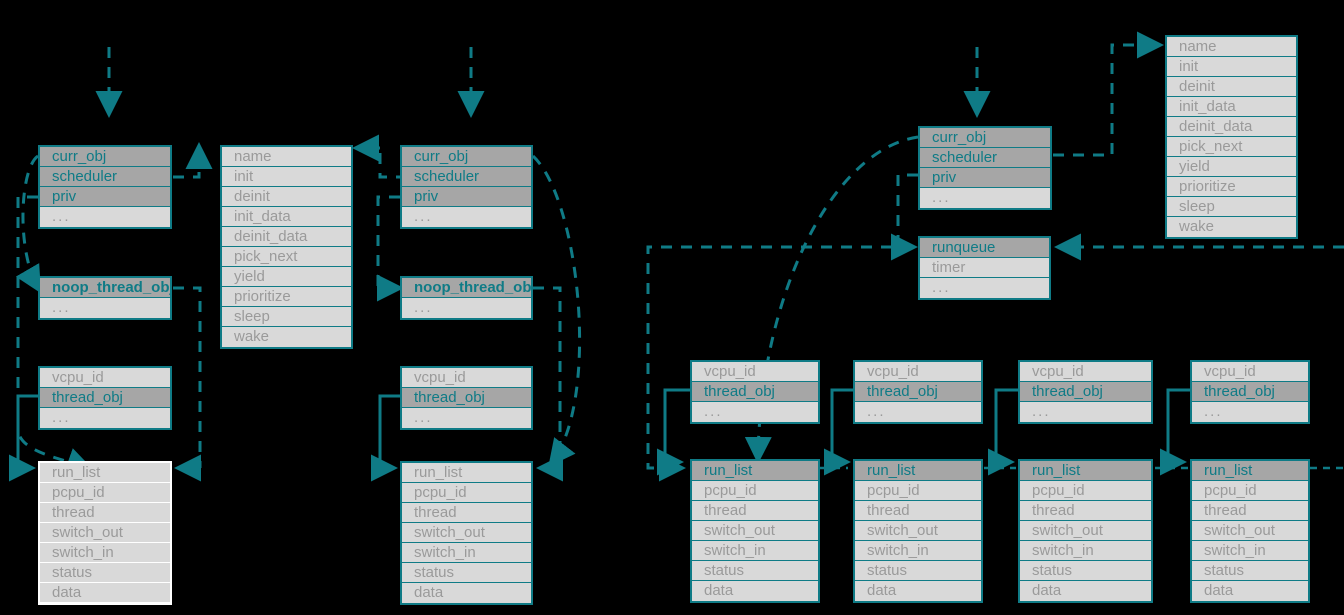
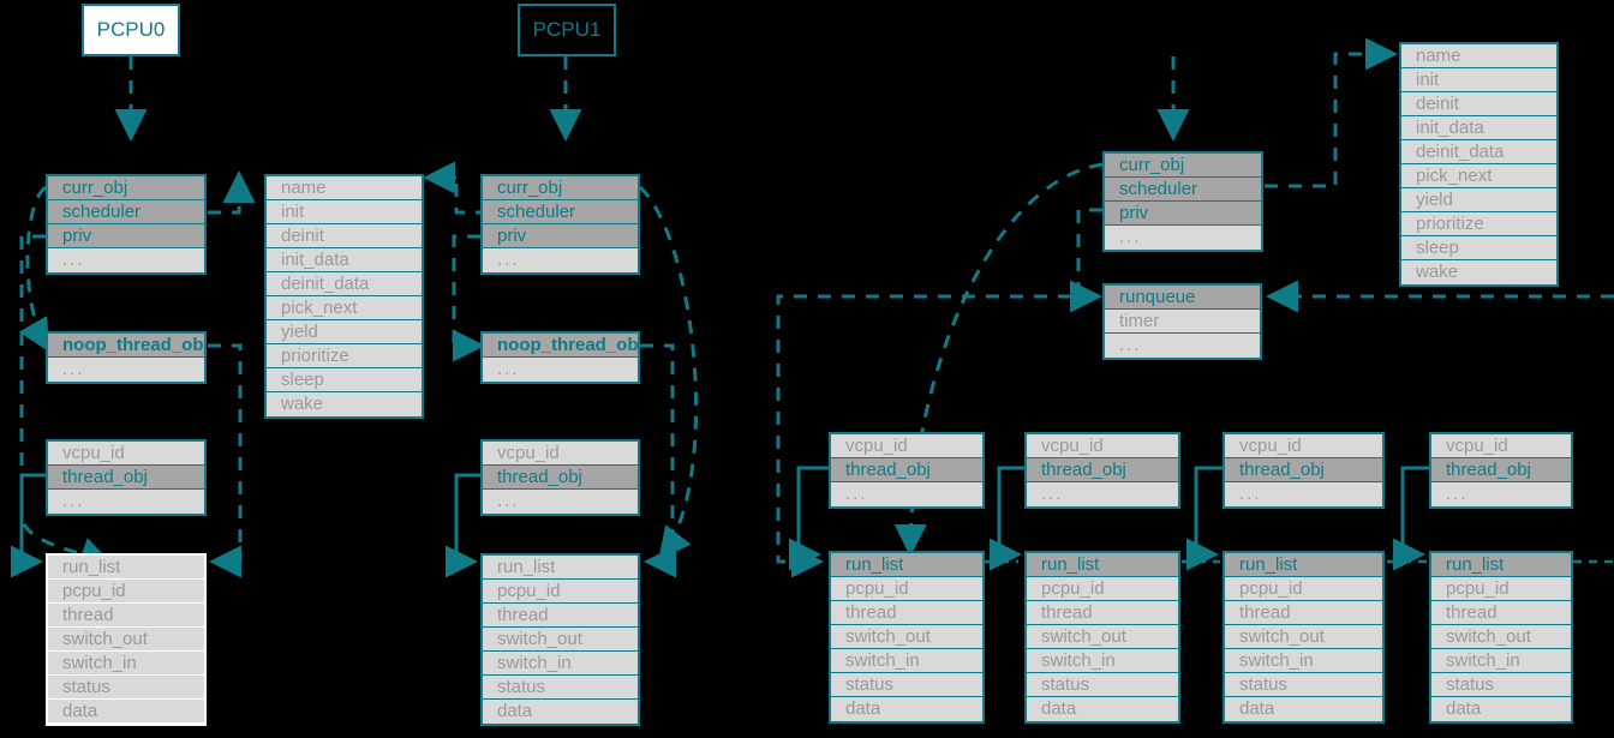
+ PCPU0
+ PCPU1
  curr_obj
  scheduler
  priv
  ...
  noop_thread_ob
  ...
  vcpu_id
  thread_obj
  ...
  run_list
  pcpu_id
  thread
  switch_out
  switch_in
  status
  data
  name
  init
  deinit
  init_data
  deinit_data
  pick_next
  yield
  prioritize
  sleep
  wake
  curr_obj
  scheduler
  priv
  ...
  noop_thread_ob
  ...
  vcpu_id
  thread_obj
  ...
  run_list
  pcpu_id
  thread
  switch_out
  switch_in
  status
  data
  curr_obj
  scheduler
  priv
  ...
  runqueue
  timer
  ...
  name
  init
  deinit
  init_data
  deinit_data
  pick_next
  yield
  prioritize
  sleep
  wake
  vcpu_id
  thread_obj
  ...
  run_list
  pcpu_id
  thread
  switch_out
  switch_in
  status
  data
  vcpu_id
  thread_obj
  ...
  run_list
  pcpu_id
  thread
  switch_out
  switch_in
  status
  data
  vcpu_id
  thread_obj
  ...
  run_list
  pcpu_id
  thread
  switch_out
  switch_in
  status
  data
  vcpu_id
  thread_obj
  ...
  run_list
  pcpu_id
  thread
  switch_out
  switch_in
  status
  data
